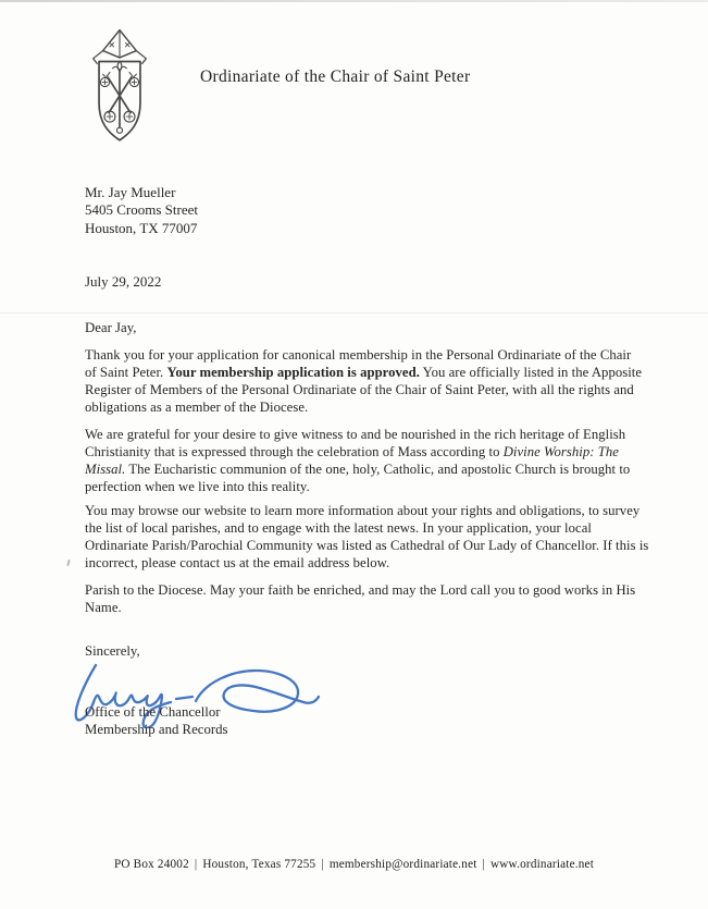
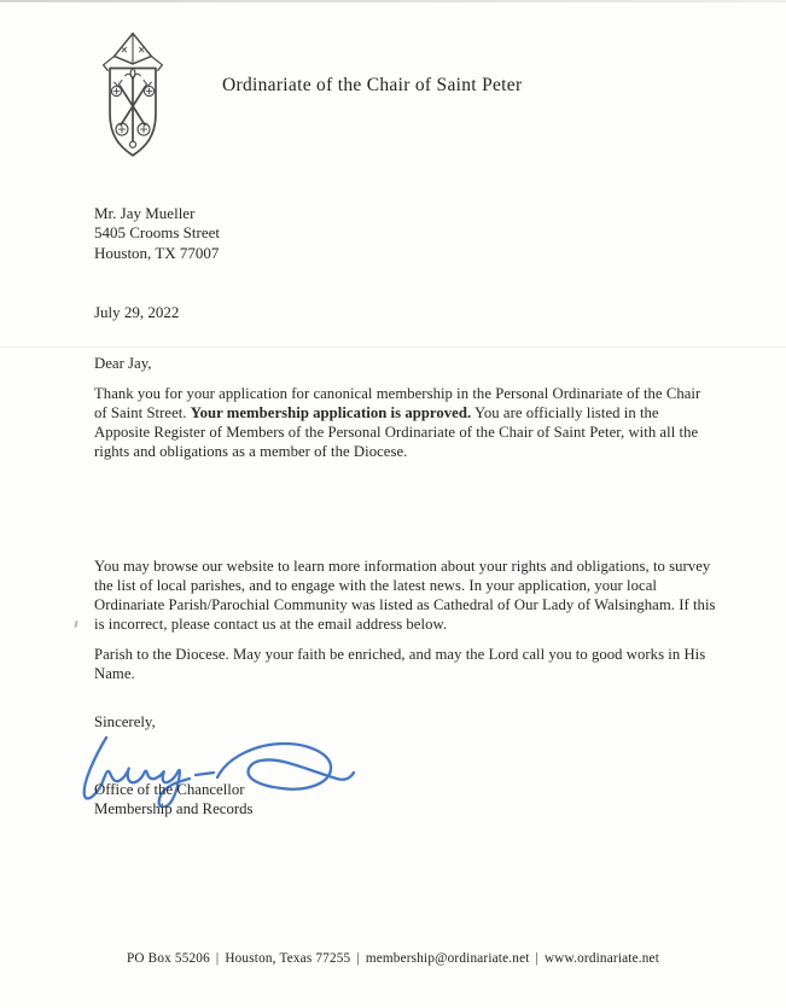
  Ordinariate of the Chair of Saint Peter
  Mr. Jay Mueller
  5405 Crooms Street
  Houston, TX 77007
  July 29, 2022
  Dear Jay,
- Thank you for your application for canonical membership in the Personal Ordinariate of the Chair of Saint Peter. Your membership application is approved. You are officially listed in the Apposite Register of Members of the Personal Ordinariate of the Chair of Saint Peter, with all the rights and obligations as a member of the Diocese.
+ Thank you for your application for canonical membership in the Personal Ordinariate of the Chair of Saint Street. Your membership application is approved. You are officially listed in the Apposite Register of Members of the Personal Ordinariate of the Chair of Saint Peter, with all the rights and obligations as a member of the Diocese.
- We are grateful for your desire to give witness to and be nourished in the rich heritage of English Christianity that is expressed through the celebration of Mass according to Divine Worship: The Missal. The Eucharistic communion of the one, holy, Catholic, and apostolic Church is brought to perfection when we live into this reality.
- You may browse our website to learn more information about your rights and obligations, to survey the list of local parishes, and to engage with the latest news. In your application, your local Ordinariate Parish/Parochial Community was listed as Cathedral of Our Lady of Chancellor. If this is incorrect, please contact us at the email address below.
+ You may browse our website to learn more information about your rights and obligations, to survey the list of local parishes, and to engage with the latest news. In your application, your local Ordinariate Parish/Parochial Community was listed as Cathedral of Our Lady of Walsingham. If this is incorrect, please contact us at the email address below.
  Parish to the Diocese. May your faith be enriched, and may the Lord call you to good works in His Name.
  Sincerely,
  Office of the Chancellor
  Membership and Records
- PO Box 24002 | Houston, Texas 77255 | membership@ordinariate.net | www.ordinariate.net
+ PO Box 55206 | Houston, Texas 77255 | membership@ordinariate.net | www.ordinariate.net
